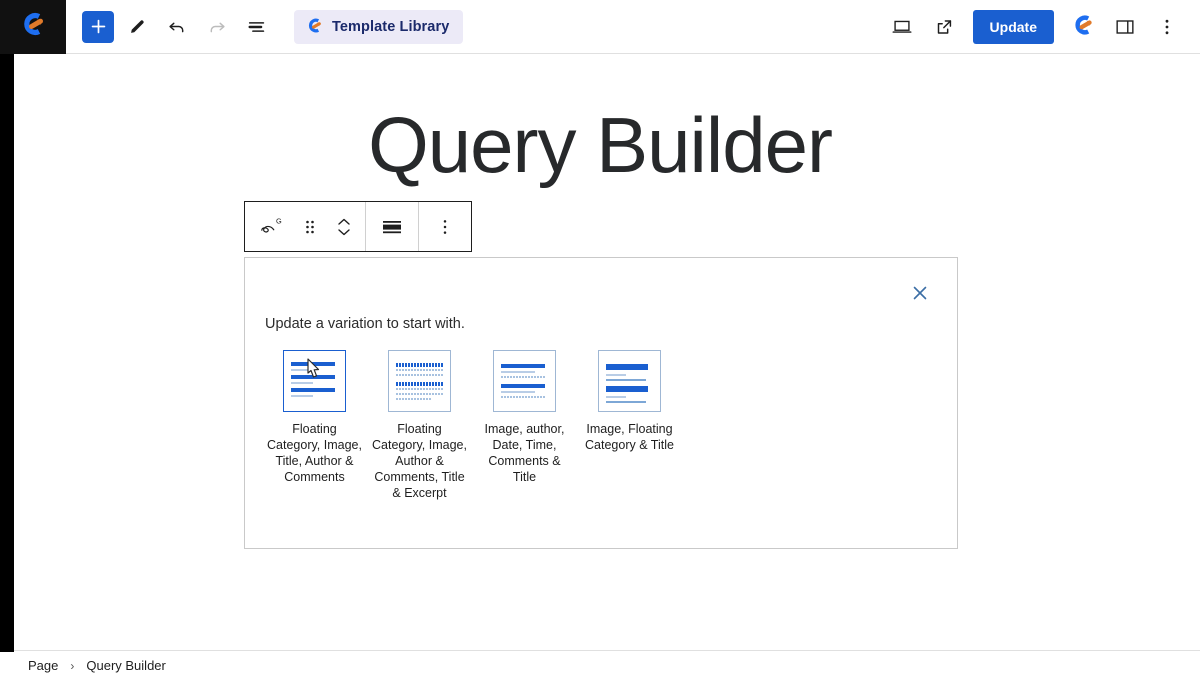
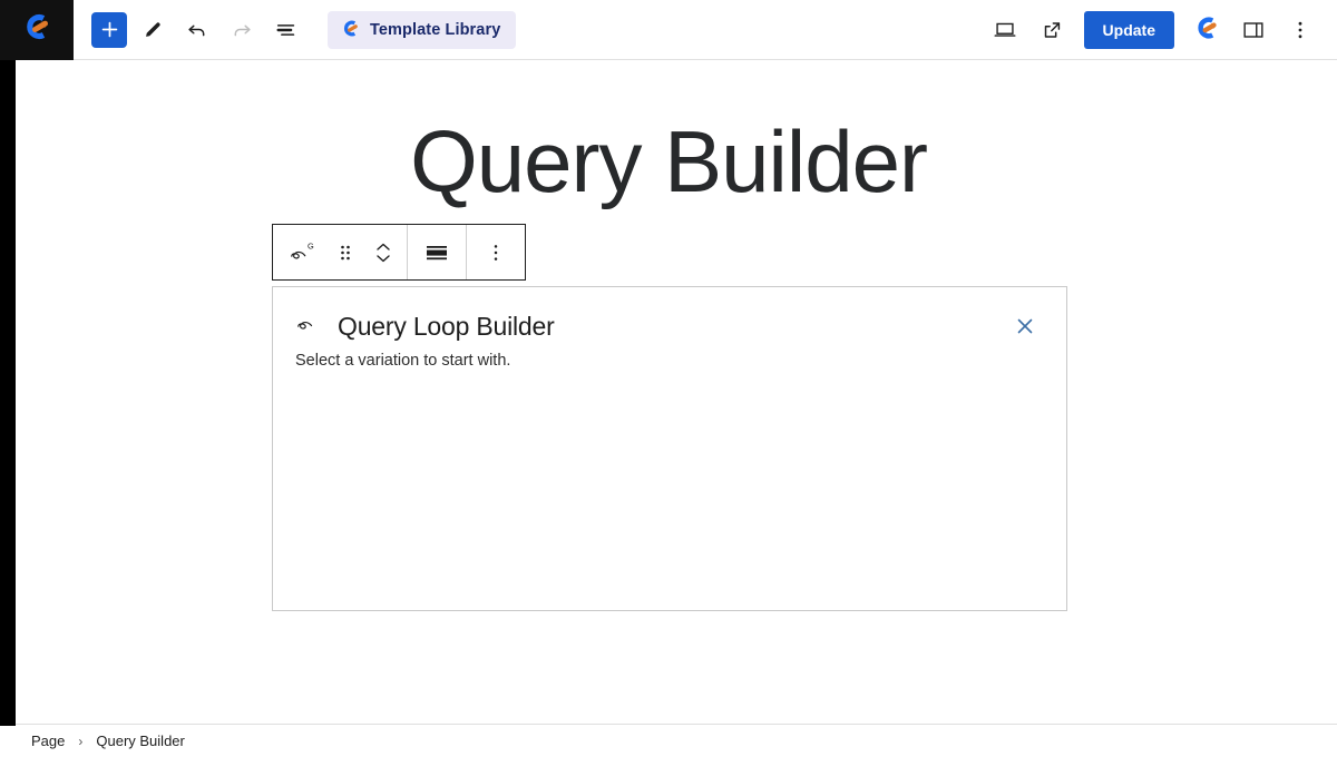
  Template Library
  Update
  Query Builder
  G
+ Query Loop Builder
- Update a variation to start with.
+ Select a variation to start with.
- Floating Category, Image, Title, Author & Comments
- Floating Category, Image, Author & Comments, Title & Excerpt
- Image, author, Date, Time, Comments & Title
- Image, Floating Category & Title
  Page
  ›
  Query Builder
